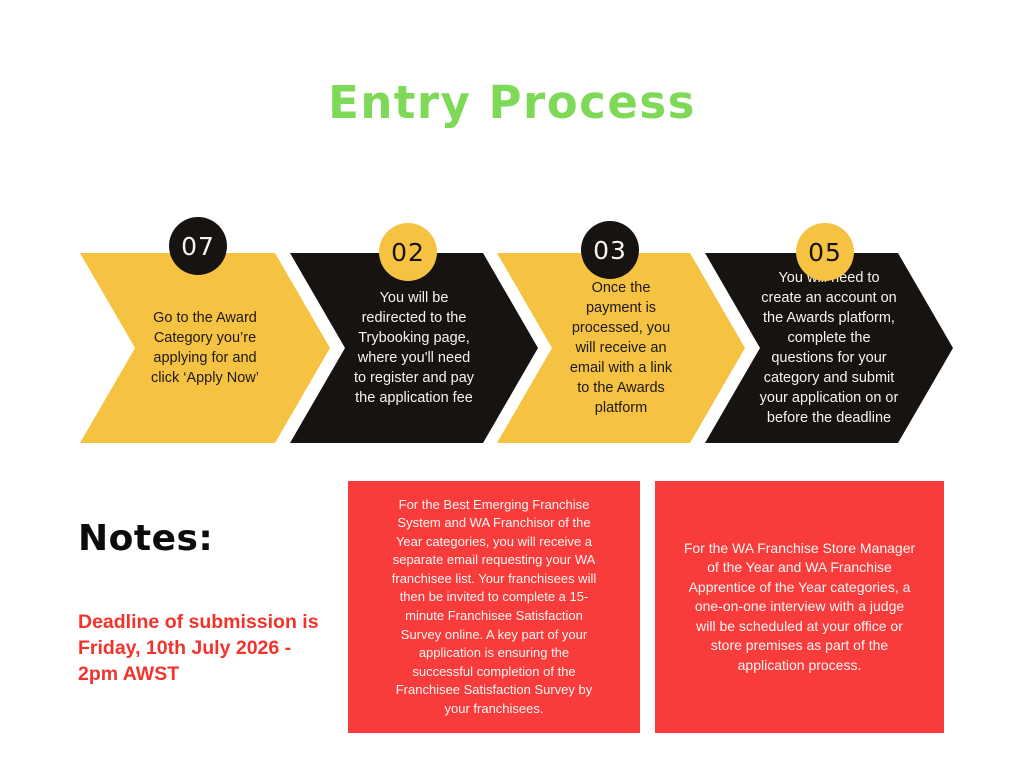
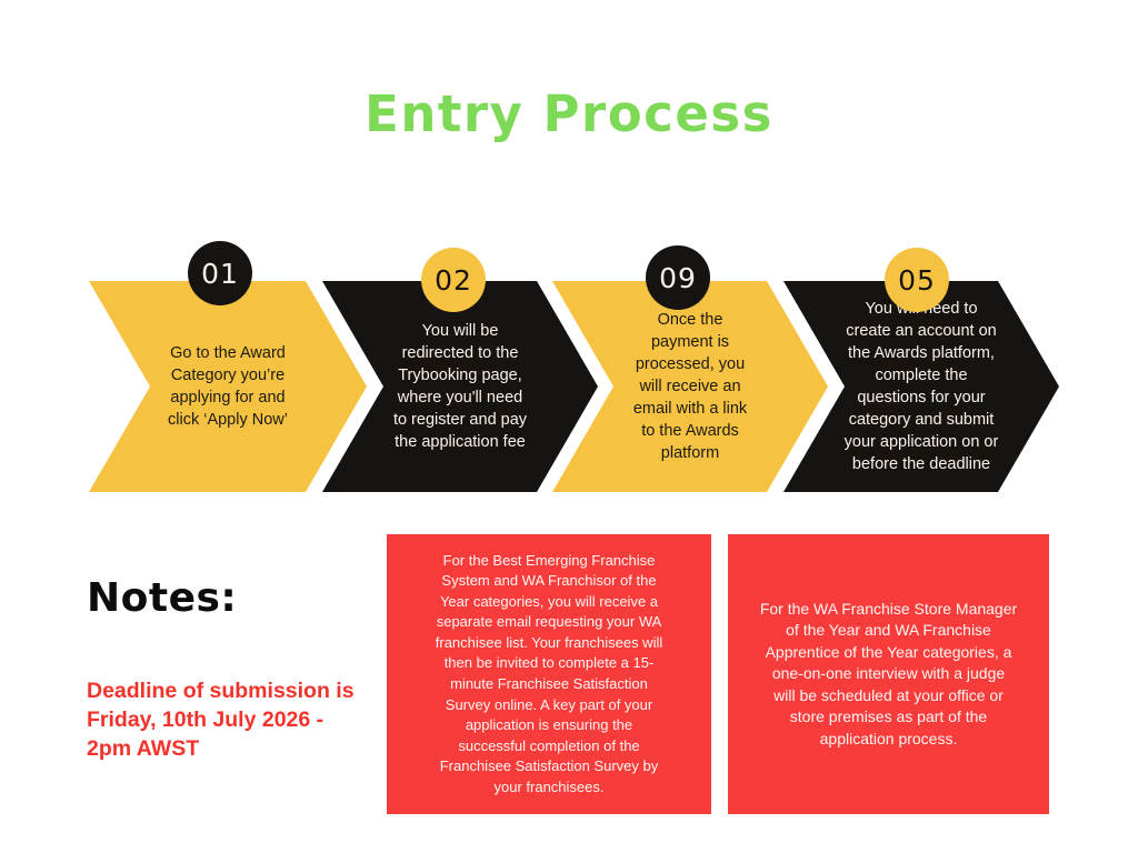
  Entry Process
  Go to the Award
  Category you’re
  applying for and
  click ‘Apply Now’
  You will be
  redirected to the
  Trybooking page,
  where you'll need
  to register and pay
  the application fee
  Once the
  payment is
  processed, you
  will receive an
  email with a link
  to the Awards
  platform
  create an account on
  the Awards platform,
  complete the
  questions for your
  category and submit
  your application on or
  before the deadline
- 07
+ 01
  02
- 03
+ 09
  05
  Notes:
  Deadline of submission is
  Friday, 10th July 2026 -
  2pm AWST
  For the Best Emerging Franchise
  System and WA Franchisor of the
  Year categories, you will receive a
  separate email requesting your WA
  franchisee list. Your franchisees will
  then be invited to complete a 15-
  minute Franchisee Satisfaction
  Survey online. A key part of your
  application is ensuring the
  successful completion of the
  Franchisee Satisfaction Survey by
  your franchisees.
  For the WA Franchise Store Manager
  of the Year and WA Franchise
  Apprentice of the Year categories, a
  one-on-one interview with a judge
  will be scheduled at your office or
  store premises as part of the
  application process.
